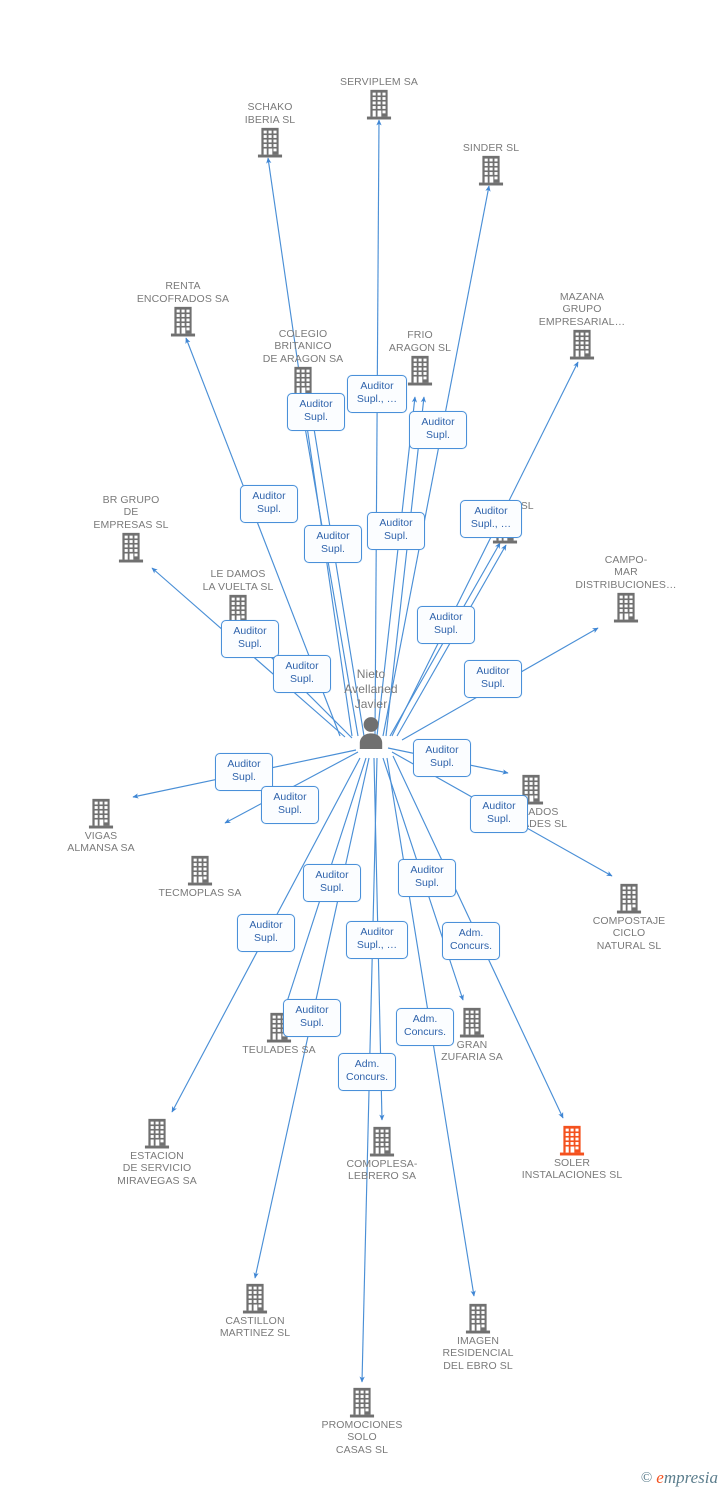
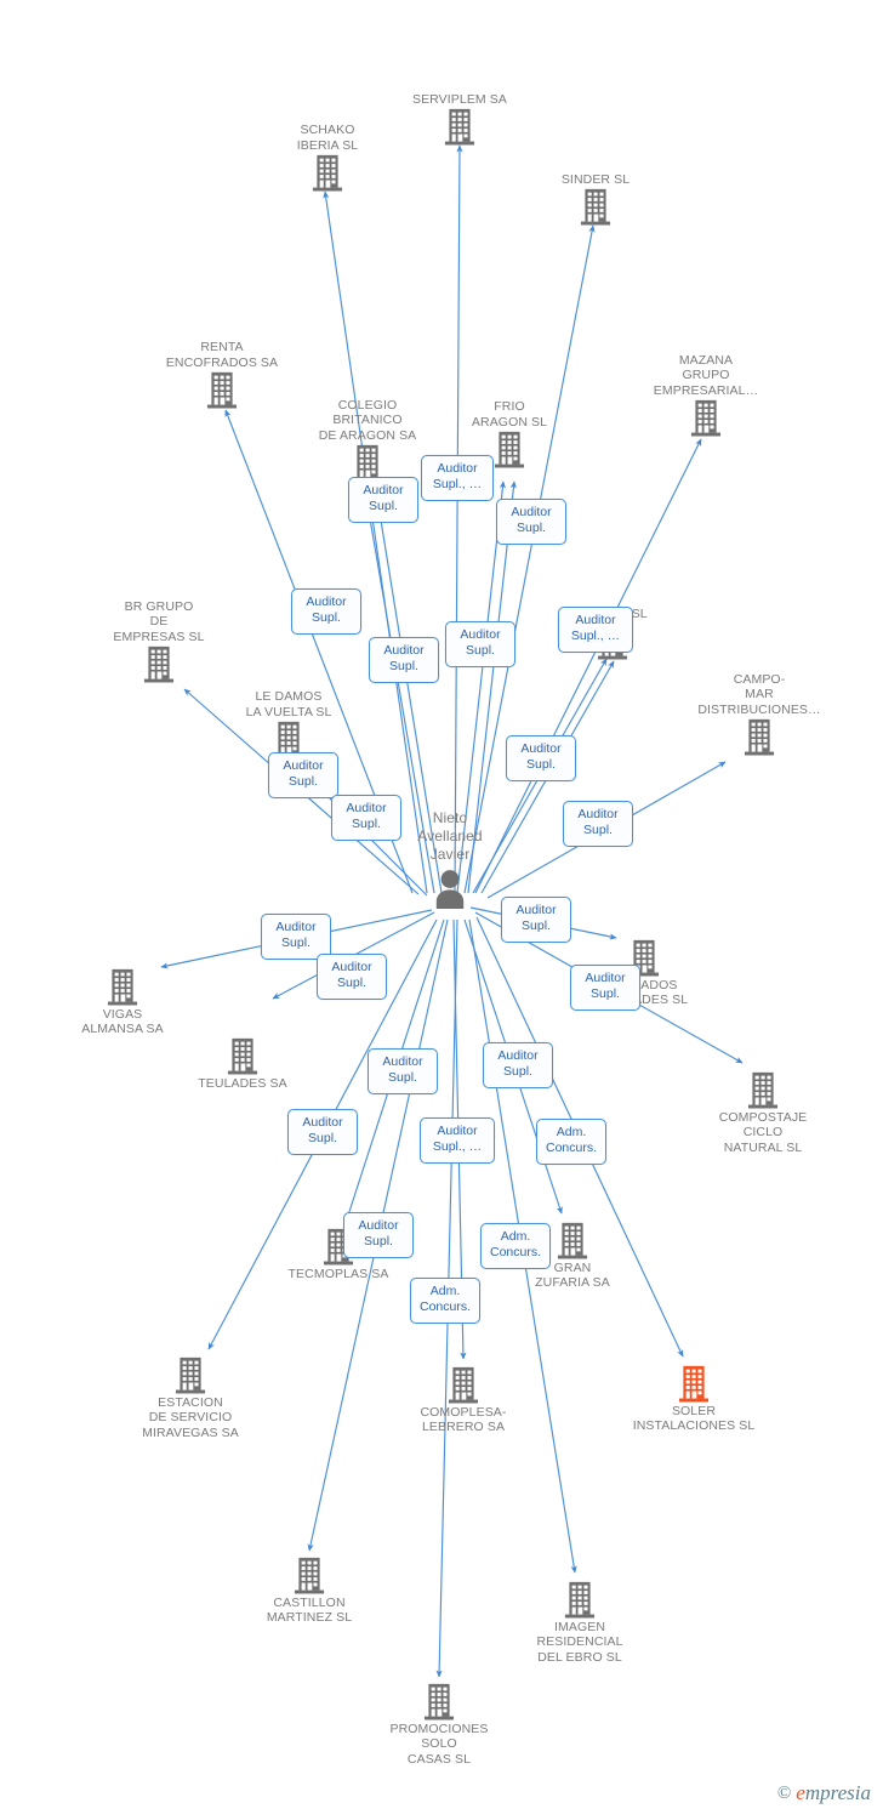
  SERVIPLEM SA
  SCHAKO
  IBERIA SL
  SINDER SL
  RENTA
  ENCOFRADOS SA
  MAZANA
  GRUPO
  EMPRESARIAL…
  COLEGIO
  BRITANICO
  DE ARAGON SA
  FRIO
  ARAGON SL
  BR GRUPO
  DE
  EMPRESAS SL
  CAMPO-
  MAR
  DISTRIBUCIONES…
  LE DAMOS
  LA VUELTA SL
  VIGAS
  ALMANSA SA
- TECMOPLAS SA
+ TEULADES SA
  COMPOSTAJE
  CICLO
  NATURAL SL
  GRAN
  ZUFARIA SA
- TEULADES SA
+ TECMOPLAS SA
  SOLER
  INSTALACIONES SL
  ESTACION
  DE SERVICIO
  MIRAVEGAS SA
  COMOPLESA-
  LEBRERO SA
  CASTILLON
  MARTINEZ SL
  IMAGEN
  RESIDENCIAL
  DEL EBRO SL
  PROMOCIONES
  SOLO
  CASAS SL
  Nieto
  Avellaned
  Javier
  Auditor
  Supl.
  Auditor
  Supl., …
  Auditor
  Supl.
  Auditor
  Supl.
  Auditor
  Supl., …
  Auditor
  Supl.
  Auditor
  Supl.
  Auditor
  Supl.
  Auditor
  Supl.
  Auditor
  Supl.
  Auditor
  Supl.
  Auditor
  Supl.
  Auditor
  Supl.
  Auditor
  Supl.
  Auditor
  Supl.
  Auditor
  Supl.
  Auditor
  Supl.
  Auditor
  Supl.
  Auditor
  Supl., …
  Adm.
  Concurs.
  Auditor
  Supl.
  Adm.
  Concurs.
  Adm.
  Concurs.
  ©
  empresia
